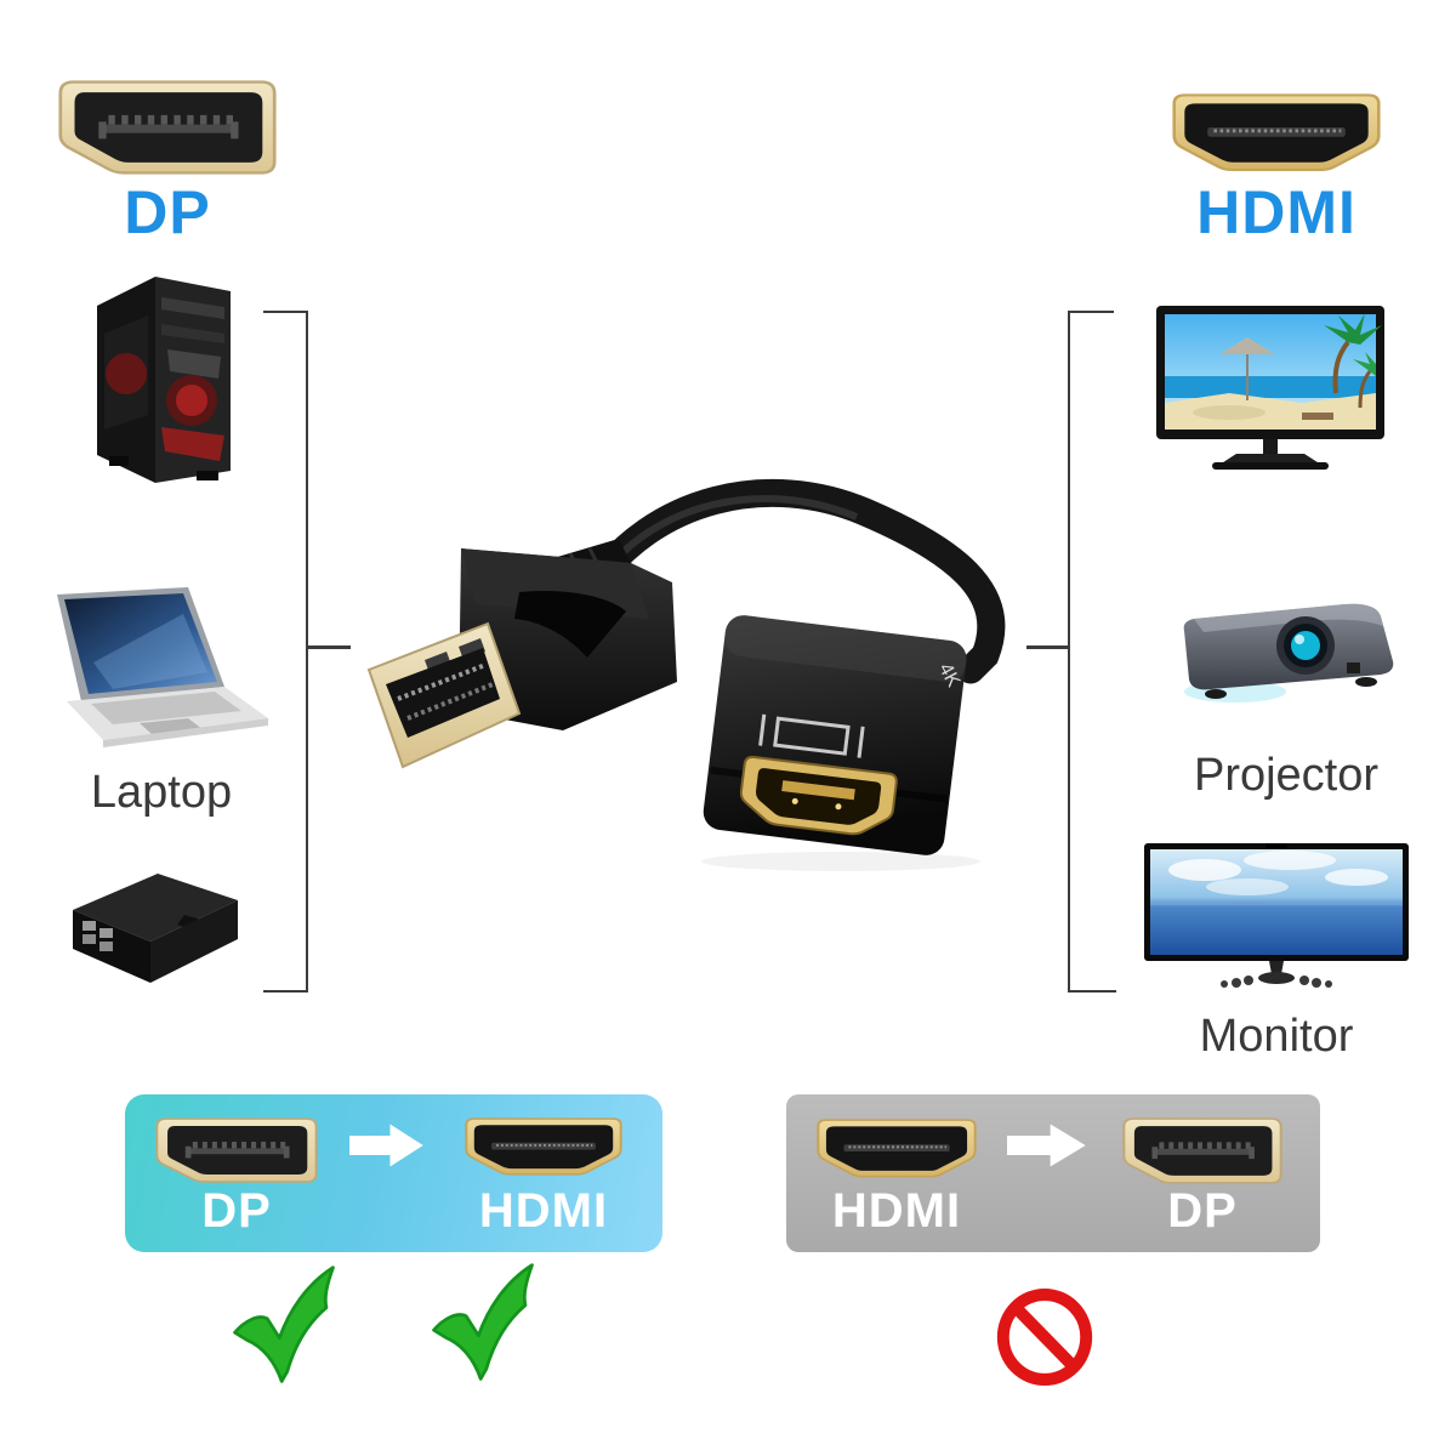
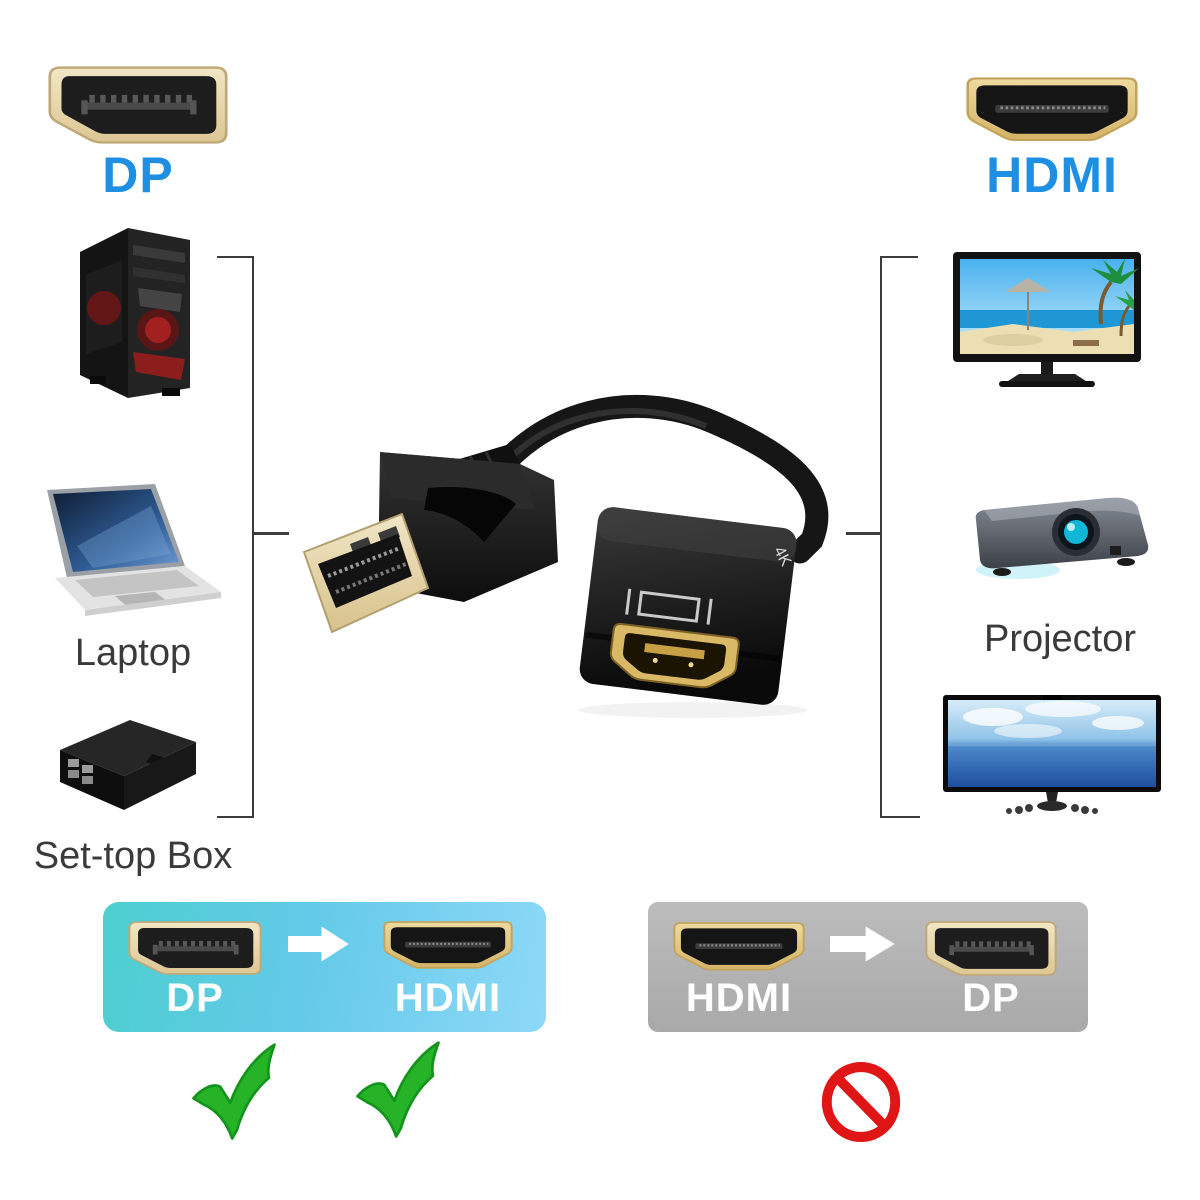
  DP
  HDMI
  Laptop
+ Set-top Box
  Projector
- Monitor
  DP
  HDMI
  HDMI
  DP
